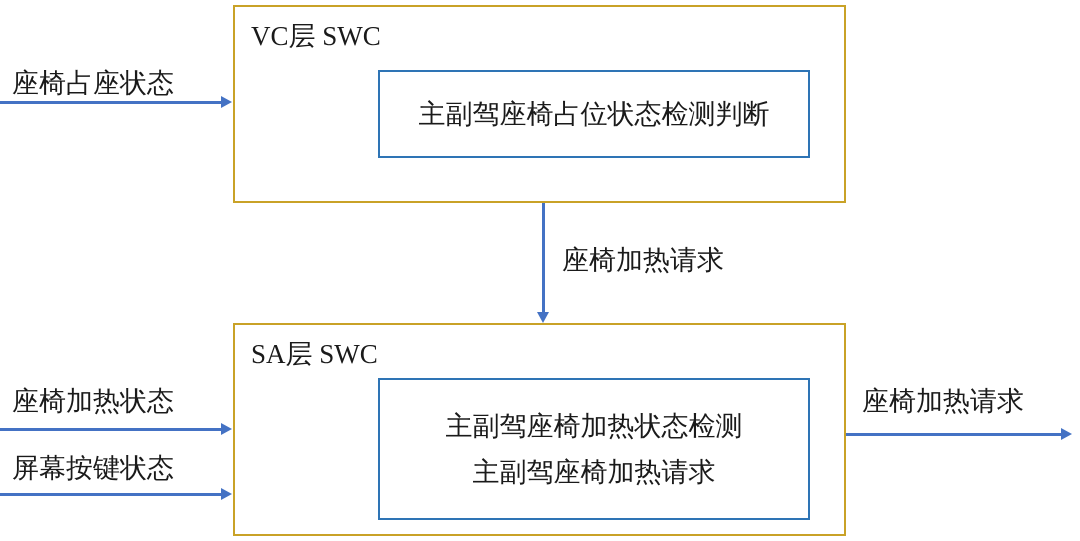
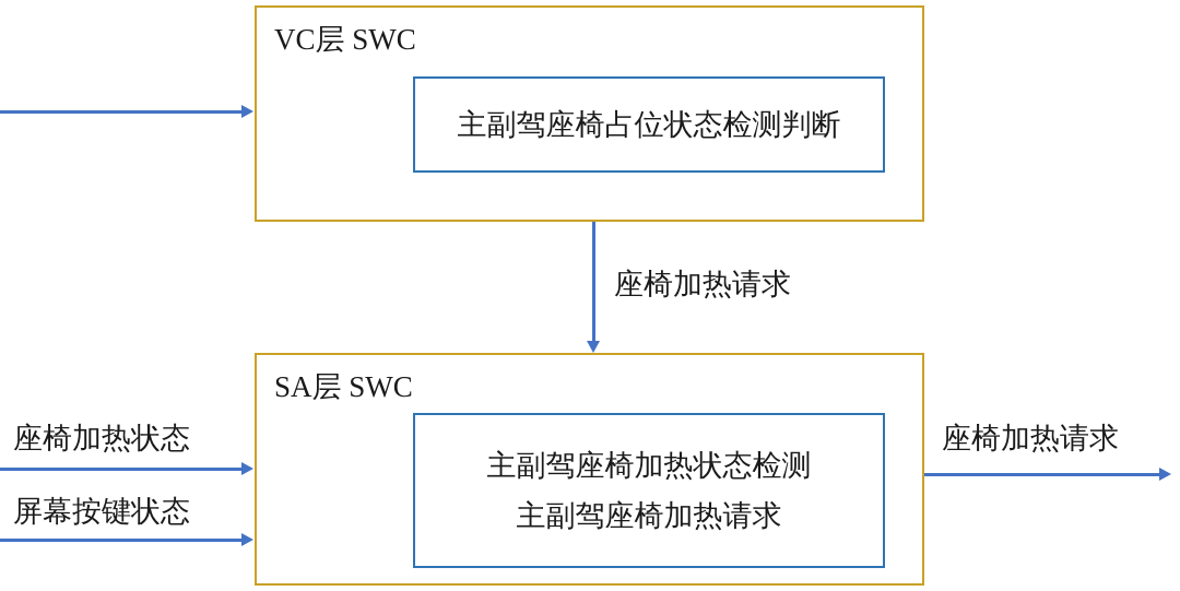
  VC层 SWC
  主副驾座椅占位状态检测判断
  SA层 SWC
  主副驾座椅加热状态检测
  主副驾座椅加热请求
- 座椅占座状态
  座椅加热请求
  座椅加热状态
  屏幕按键状态
  座椅加热请求
